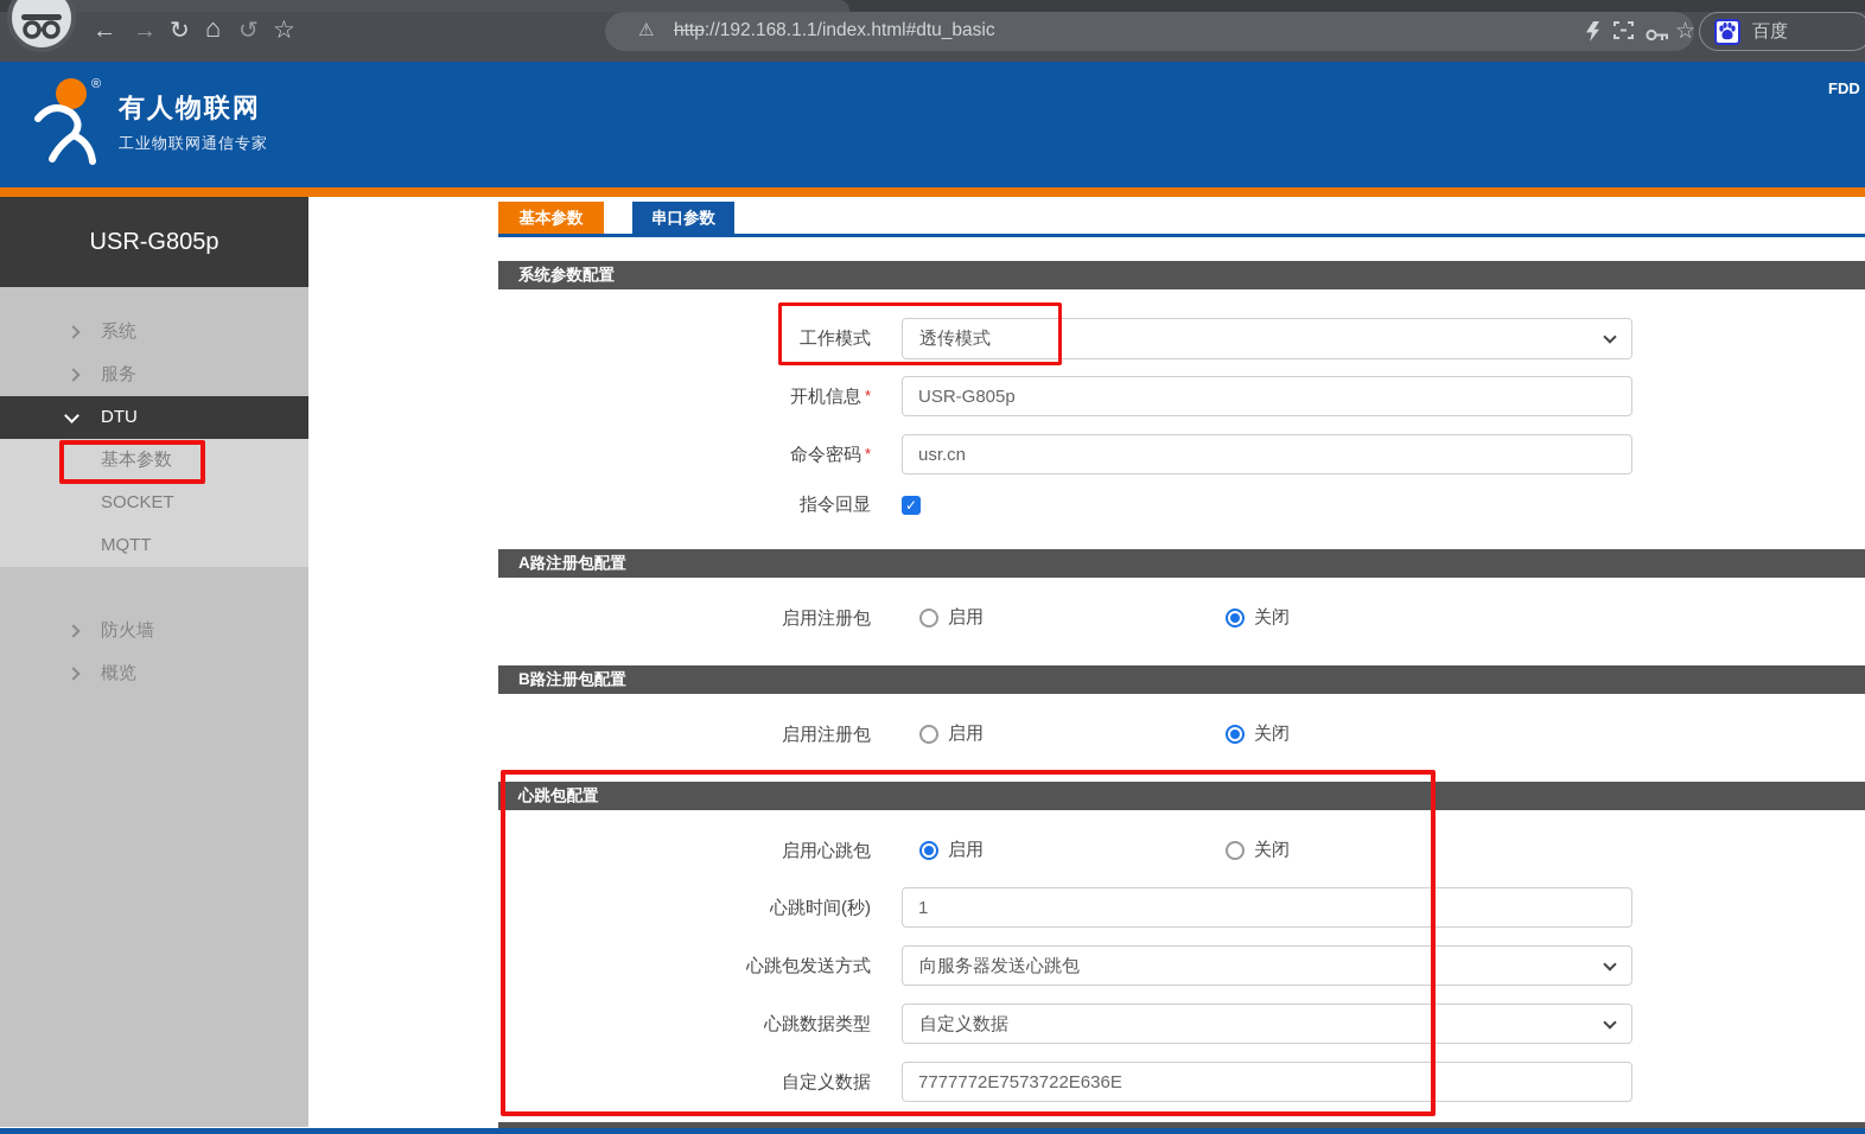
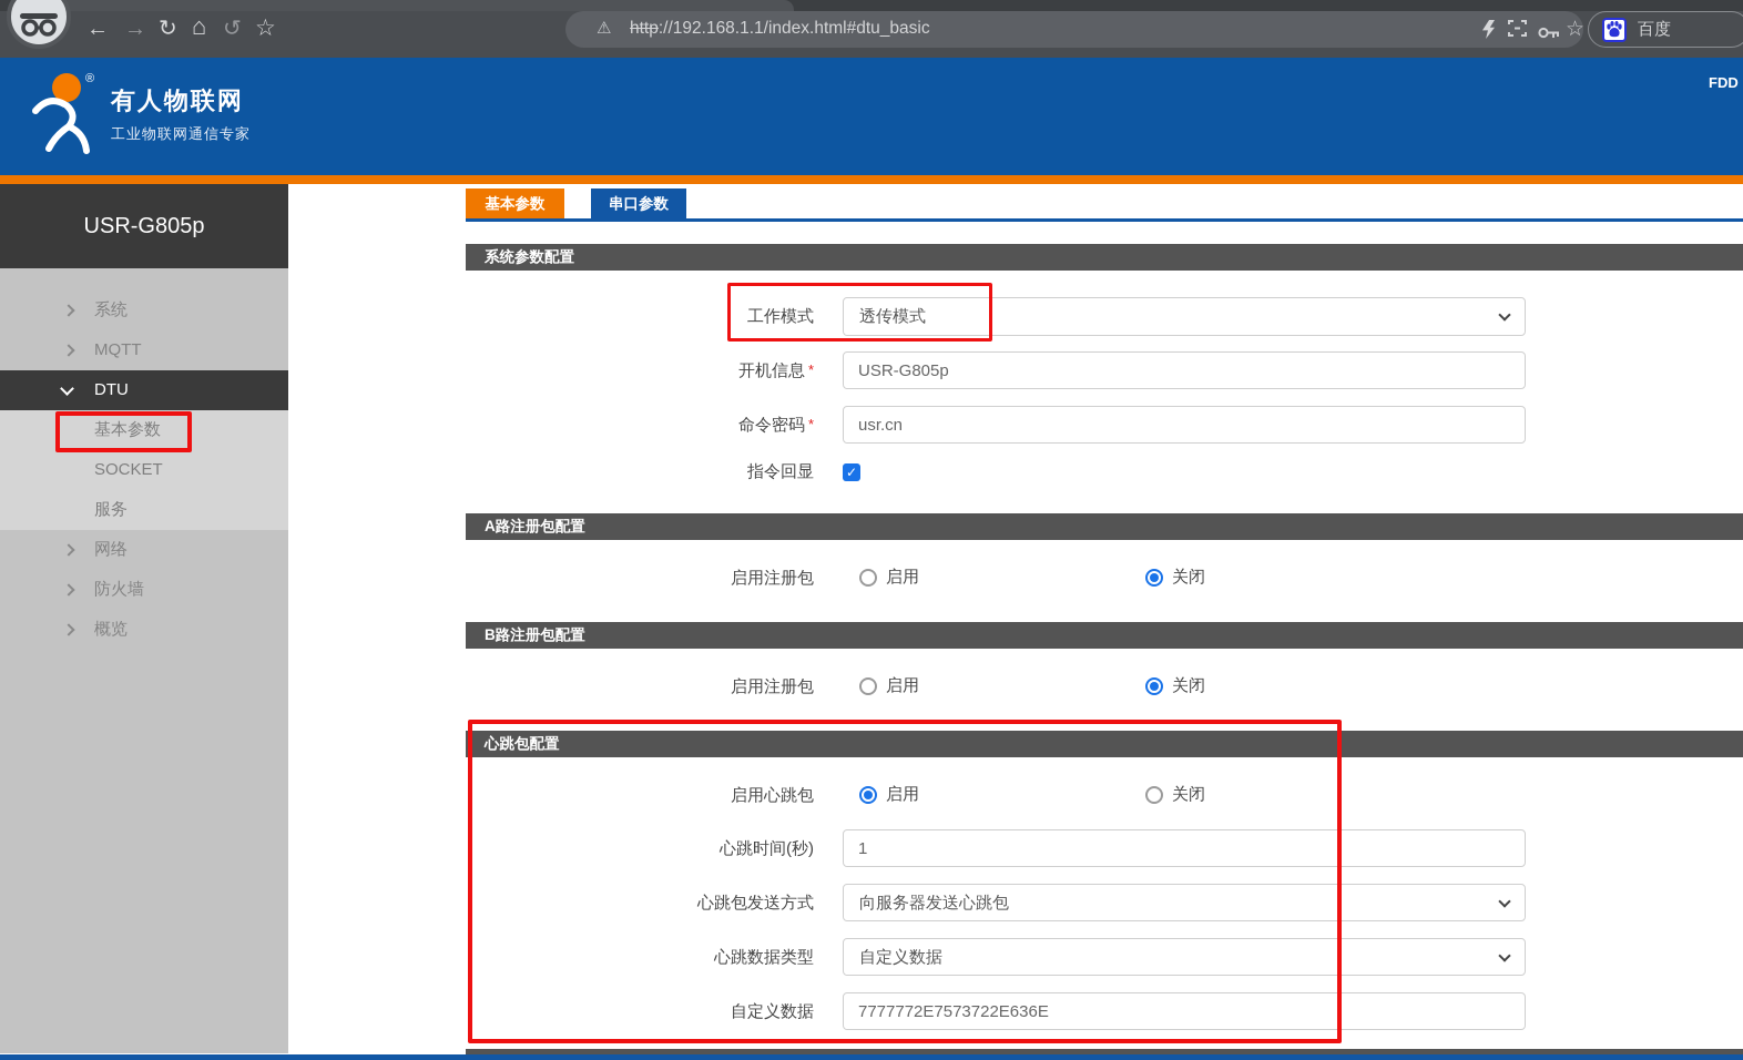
  ←
  →
  ↻
  ⌂
  ↺
  ☆
  ⚠
  http://192.168.1.1/index.html#dtu_basic
  ☆
  百度
  ®
  有人物联网
  工业物联网通信专家
  FDD
  USR-G805p
  系统
- 服务
+ MQTT
  DTU
  基本参数
  SOCKET
- MQTT
+ 服务
+ 网络
  防火墙
  概览
  基本参数
  串口参数
  系统参数配置
  工作模式
  透传模式
  开机信息 *
  USR-G805p
  命令密码 *
  usr.cn
  指令回显
  ✓
  A路注册包配置
  启用注册包
  启用
  关闭
  B路注册包配置
  启用注册包
  启用
  关闭
  心跳包配置
  启用心跳包
  启用
  关闭
  心跳时间(秒)
  1
  心跳包发送方式
  向服务器发送心跳包
  心跳数据类型
  自定义数据
  自定义数据
  7777772E7573722E636E
